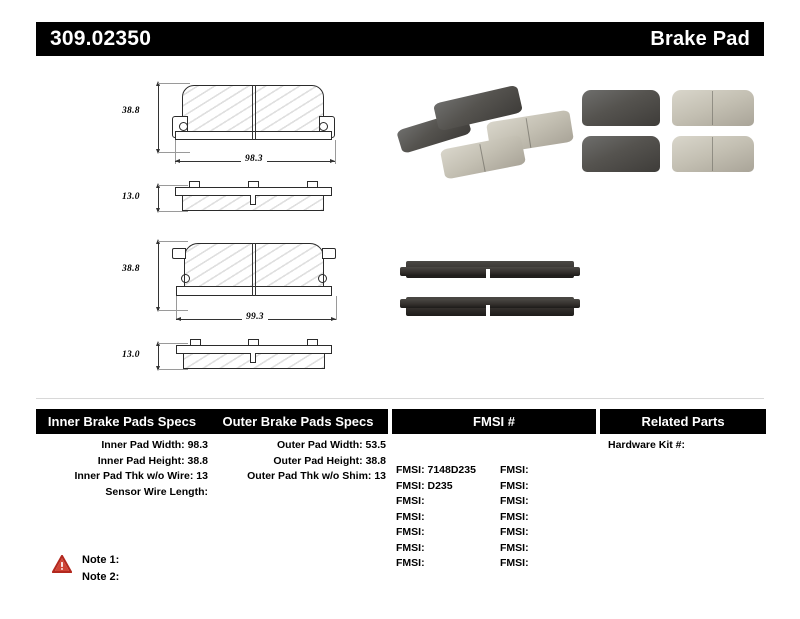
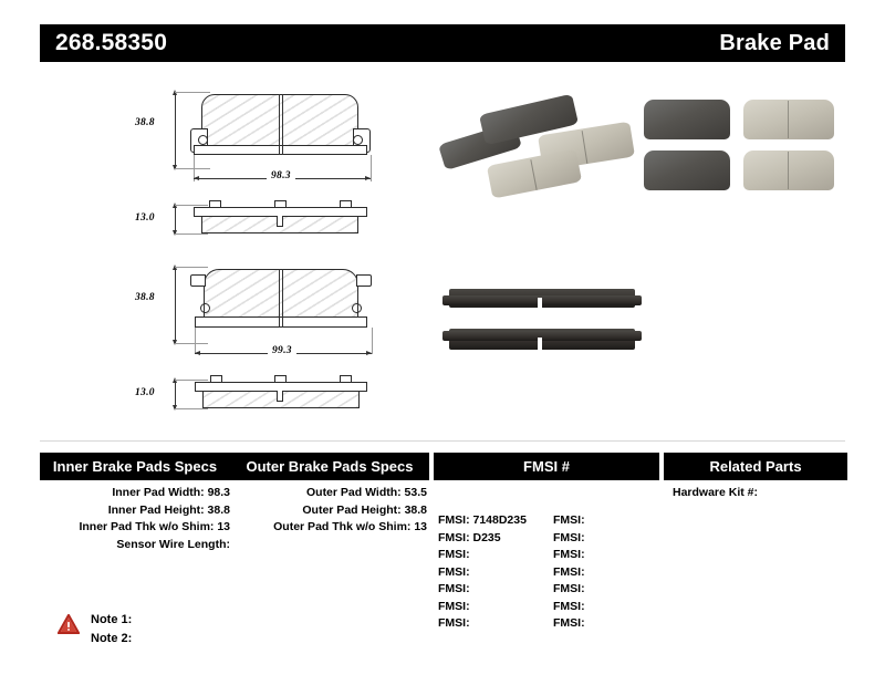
- 309.02350
+ 268.58350
  Brake Pad
  38.8
  98.3
  13.0
  38.8
  99.3
  13.0
  Inner Brake Pads Specs
  Outer Brake Pads Specs
  FMSI #
  Related Parts
  Inner Pad Width: 98.3
  Inner Pad Height: 38.8
- Inner Pad Thk w/o Wire: 13
+ Inner Pad Thk w/o Shim: 13
  Sensor Wire Length:
  Outer Pad Width: 53.5
  Outer Pad Height: 38.8
  Outer Pad Thk w/o Shim: 13
  FMSI: 7148D235
  FMSI: D235
  FMSI:
  FMSI:
  FMSI:
  FMSI:
  FMSI:
  FMSI:
  FMSI:
  FMSI:
  FMSI:
  FMSI:
  FMSI:
  FMSI:
  Hardware Kit #:
  Note 1:
  Note 2:
